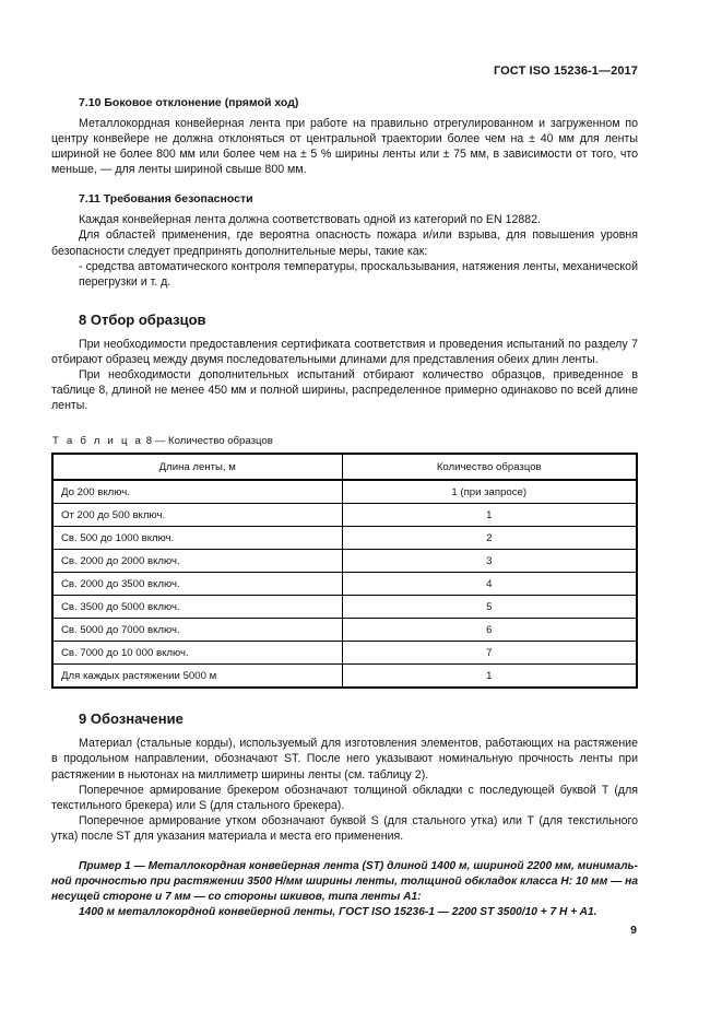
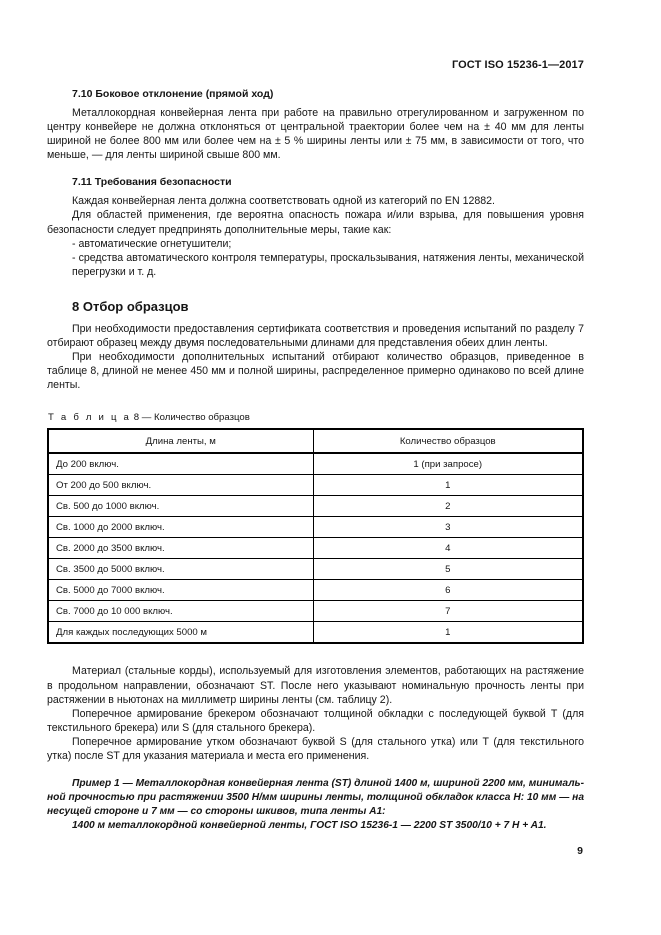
  ГОСТ ISO 15236-1—2017
  7.10 Боковое отклонение (прямой ход)
  Металлокордная конвейерная лента при работе на правильно отрегулированном и загруженном по центру конвейере не должна отклоняться от центральной траектории более чем на ± 40 мм для лен­ты шириной не более 800 мм или более чем на ± 5 % ширины ленты или ± 75 мм, в зависимости от того, что меньше, — для ленты шириной свыше 800 мм.
  7.11 Требования безопасности
  Каждая конвейерная лента должна соответствовать одной из категорий по EN 12882.
  Для областей применения, где вероятна опасность пожара и/или взрыва, для повышения уровня безопасности следует предпринять дополнительные меры, такие как:
+ - автоматические огнетушители;
  - средства автоматического контроля температуры, проскальзывания, натяжения ленты, механи­ческой перегрузки и т. д.
  8 Отбор образцов
  При необходимости предоставления сертификата соответствия и проведения испытаний по разде­лу 7 отбирают образец между двумя последовательными длинами для представления обеих длин ленты.
  При необходимости дополнительных испытаний отбирают количество образцов, приведенное в таблице 8, длиной не менее 450 мм и полной ширины, распределенное примерно одинаково по всей длине ленты.
  Т а б л и ц а 8 — Количество образцов
  Длина ленты, м	Количество образцов
  До 200 включ.	1 (при запросе)
  От 200 до 500 включ.	1
  Св. 500 до 1000 включ.	2
- Св. 2000 до 2000 включ.	3
+ Св. 1000 до 2000 включ.	3
  Св. 2000 до 3500 включ.	4
  Св. 3500 до 5000 включ.	5
  Св. 5000 до 7000 включ.	6
  Св. 7000 до 10 000 включ.	7
- Для каждых растяжении 5000 м	1
+ Для каждых последующих 5000 м	1
- 9 Обозначение
  Материал (стальные корды), используемый для изготовления элементов, работающих на растя­жение в продольном направлении, обозначают ST. После него указывают номинальную прочность лен­ты при растяжении в ньютонах на миллиметр ширины ленты (см. таблицу 2).
  Поперечное армирование брекером обозначают толщиной обкладки с последующей буквой T (для текстильного брекера) или S (для стального брекера).
  Поперечное армирование утком обозначают буквой S (для стального утка) или T (для текстильно­го утка) после ST для указания материала и места его применения.
  Пример 1 — Металлокордная конвейерная лента (ST) длиной 1400 м, шириной 2200 мм, минималь­ной прочностью при растяжении 3500 Н/мм ширины ленты, толщиной обкладок класса H: 10 мм — на несущей стороне и 7 мм — со стороны шкивов, типа ленты A1:
  1400 м металлокордной конвейерной ленты, ГОСТ ISO 15236-1 — 2200 ST 3500/10 + 7 H + A1.
  9
